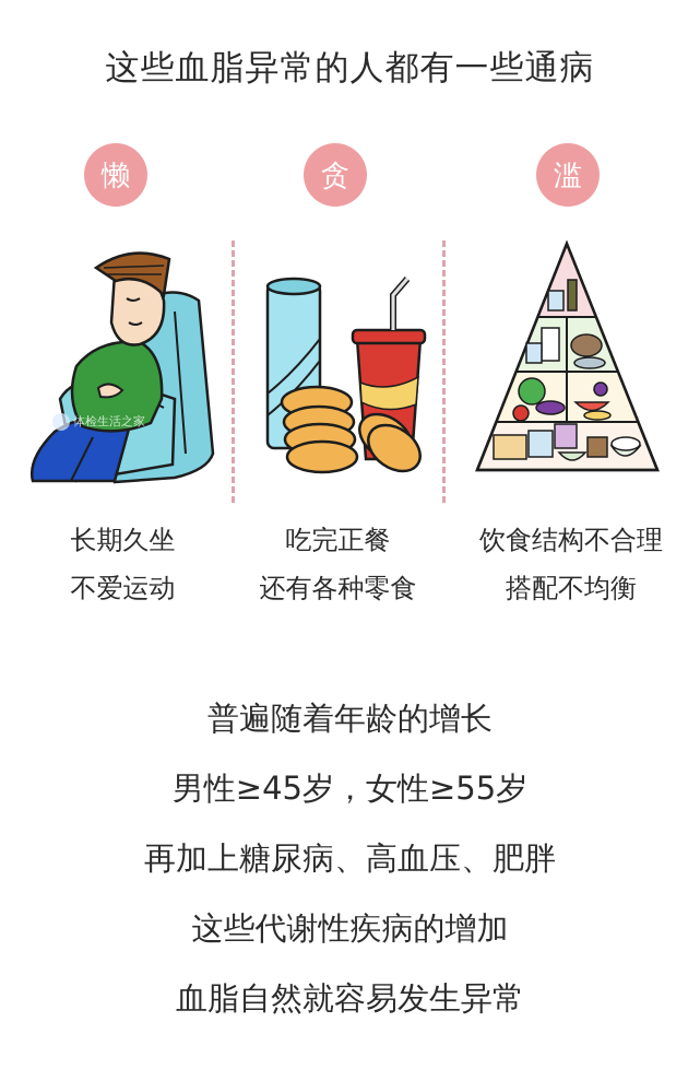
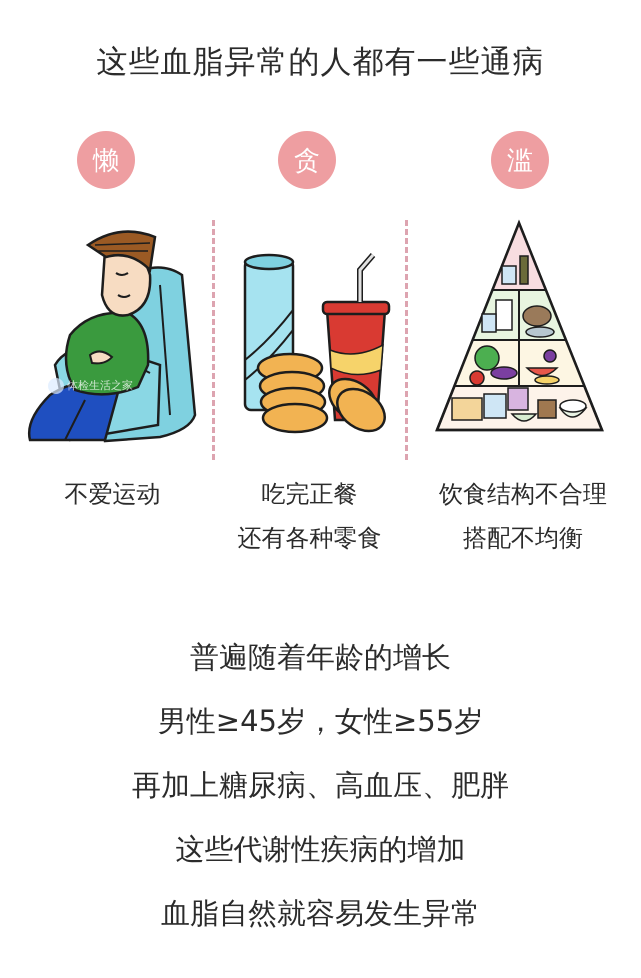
  这些血脂异常的人都有一些通病
  懒
  贪
  滥
  体检生活之家
- 长期久坐
  不爱运动
  吃完正餐
  还有各种零食
  饮食结构不合理
  搭配不均衡
  普遍随着年龄的增长
  男性≥45岁，女性≥55岁
  再加上糖尿病、高血压、肥胖
  这些代谢性疾病的增加
  血脂自然就容易发生异常
